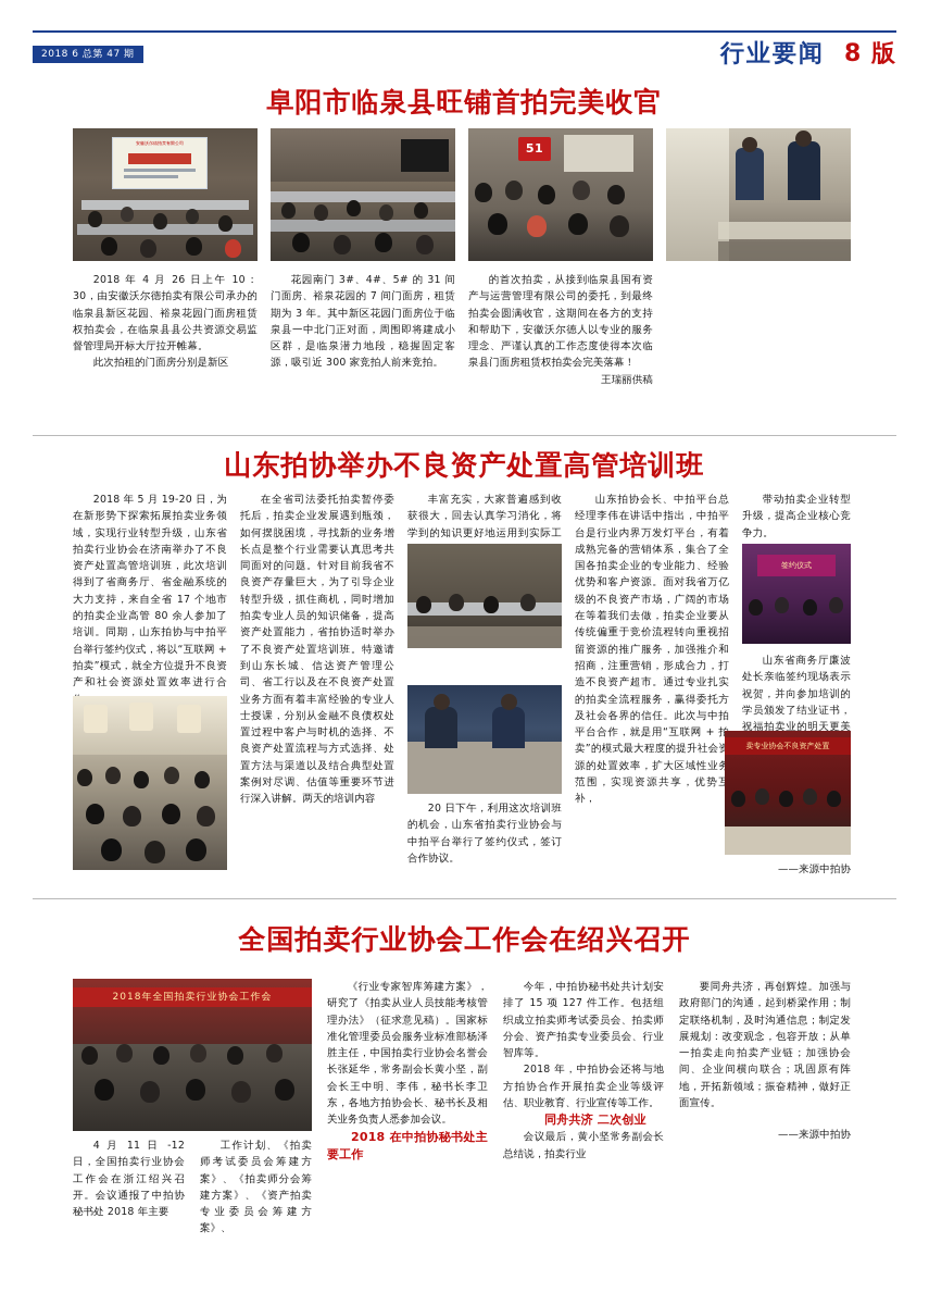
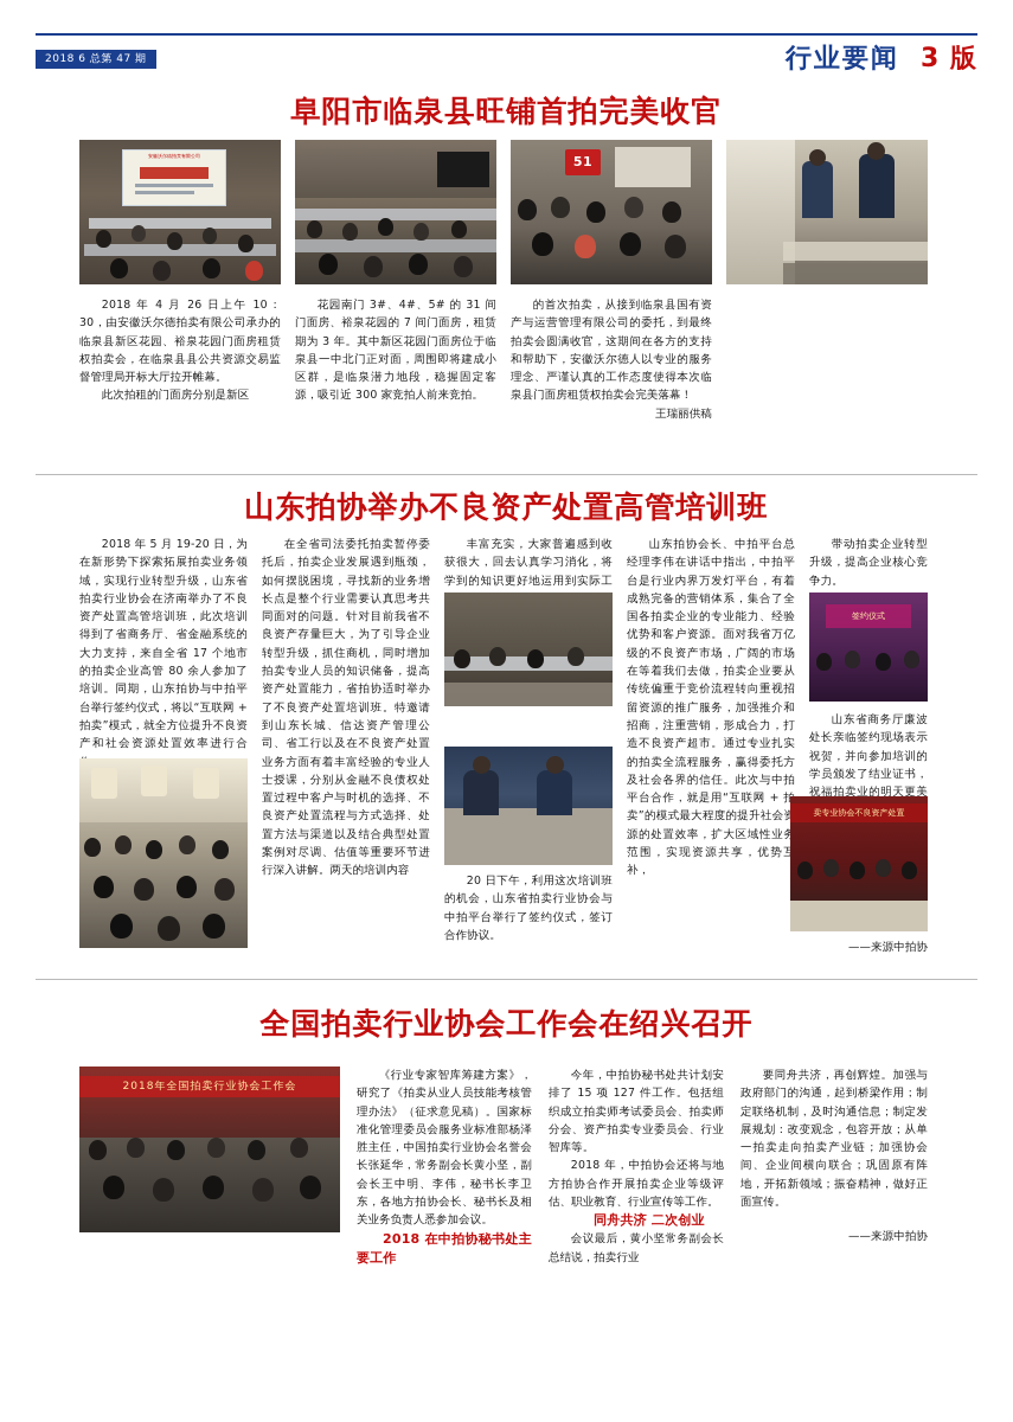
  2018 6 总第 47 期
  行业要闻
- 8 版
+ 3 版
  阜阳市临泉县旺铺首拍完美收官
  51
  2018 年 4 月 26 日上午 10：30，由安徽沃尔德拍卖有限公司承办的临泉县新区花园、裕泉花园门面房租赁权拍卖会，在临泉县县公共资源交易监督管理局开标大厅拉开帷幕。
  此次拍租的门面房分别是新区
  花园南门 3#、4#、5# 的 31 间门面房、裕泉花园的 7 间门面房，租赁期为 3 年。其中新区花园门面房位于临泉县一中北门正对面，周围即将建成小区群，是临泉潜力地段，稳握固定客源，吸引近 300 家竞拍人前来竞拍。
  的首次拍卖，从接到临泉县国有资产与运营管理有限公司的委托，到最终拍卖会圆满收官，这期间在各方的支持和帮助下，安徽沃尔德人以专业的服务理念、严谨认真的工作态度使得本次临泉县门面房租赁权拍卖会完美落幕！
  王瑞丽供稿
  山东拍协举办不良资产处置高管培训班
  2018 年 5 月 19-20 日，为在新形势下探索拓展拍卖业务领域，实现行业转型升级，山东省拍卖行业协会在济南举办了不良资产处置高管培训班，此次培训得到了省商务厅、省金融系统的大力支持，来自全省 17 个地市的拍卖企业高管 80 余人参加了培训。同期，山东拍协与中拍平台举行签约仪式，将以“互联网 + 拍卖”模式，就全方位提升不良资产和社会资源处置效率进行合
  在全省司法委托拍卖暂停委托后，拍卖企业发展遇到瓶颈，如何摆脱困境，寻找新的业务增长点是整个行业需要认真思考共同面对的问题。针对目前我省不良资产存量巨大，为了引导企业转型升级，抓住商机，同时增加拍卖专业人员的知识储备，提高资产处置能力，省拍协适时举办了不良资产处置培训班。特邀请到山东长城、信达资产管理公司、省工行以及在不良资产处置业务方面有着丰富经验的专业人士授课，分别从金融不良债权处置过程中客户与时机的选择、不良资产处置流程与方式选择、处置方法与渠道以及结合典型处置案例对尽调、估值等重要环节进行深入讲解。两天的培训内容
  丰富充实，大家普遍感到收获很大，回去认真学习消化，将学到的知识更好地运用到实际工
  20 日下午，利用这次培训班的机会，山东省拍卖行业协会与中拍平台举行了签约仪式，签订合作协议。
  山东拍协会长、中拍平台总经理李伟在讲话中指出，中拍平台是行业内界万发灯平台，有着成熟完备的营销体系，集合了全国各拍卖企业的专业能力、经验优势和客户资源。面对我省万亿级的不良资产市场，广阔的市场在等着我们去做，拍卖企业要从传统偏重于竞价流程转向重视招留资源的推广服务，加强推介和招商，注重营销，形成合力，打造不良资产超市。通过专业扎实的拍卖全流程服务，赢得委托方及社会各界的信任。此次与中拍平台合作，就是用“互联网 +卖”的模式最大程度的提升社会源的处置效率，扩大区域性业范围，实现资源共享，优势补，
  带动拍卖企业转型升级，提高企业核心竞争力。
  签约仪式
  山东省商务厅廉波处长亲临签约现场表示祝贺，并向参加培训的学员颁发了结业证书，祝福拍卖业的明天更美
  卖专业协会不良资产处置
  ——来源中拍协
  全国拍卖行业协会工作会在绍兴召开
  2018年全国拍卖行业协会工作会
- 4 月 11 日 -12 日，全国拍卖行业协会工作会在浙江绍兴召开。会议通报了中拍协秘书处 2018 年主要
- 工作计划、《拍卖师考试委员会筹建方案》、《拍卖师分会筹建方案》、《资产拍卖专业委员会筹建方案》、
  《行业专家智库筹建方案》，研究了《拍卖从业人员技能考核管理办法》（征求意见稿）。国家标准化管理委员会服务业标准部杨泽胜主任，中国拍卖行业协会名誉会长张延华，常务副会长黄小坚，副会长王中明、李伟，秘书长李卫东，各地方拍协会长、秘书长及相关业务负责人悉参加会议。
  2018 在中拍协秘书处主要工作
  今年，中拍协秘书处共计划安排了 15 项 127 件工作。包括组织成立拍卖师考试委员会、拍卖师分会、资产拍卖专业委员会、行业智库等。
  2018 年，中拍协会还将与地方拍协合作开展拍卖企业等级评估、职业教育、行业宣传等工作。
  同舟共济 二次创业
  会议最后，黄小坚常务副会长总结说，拍卖行业
  要同舟共济，再创辉煌。加强与政府部门的沟通，起到桥梁作用；制定联络机制，及时沟通信息；制定发展规划：改变观念，包容开放；从单一拍卖走向拍卖产业链；加强协会间、企业间横向联合；巩固原有阵地，开拓新领域；振奋精神，做好正面宣传。
  ——来源中拍协
